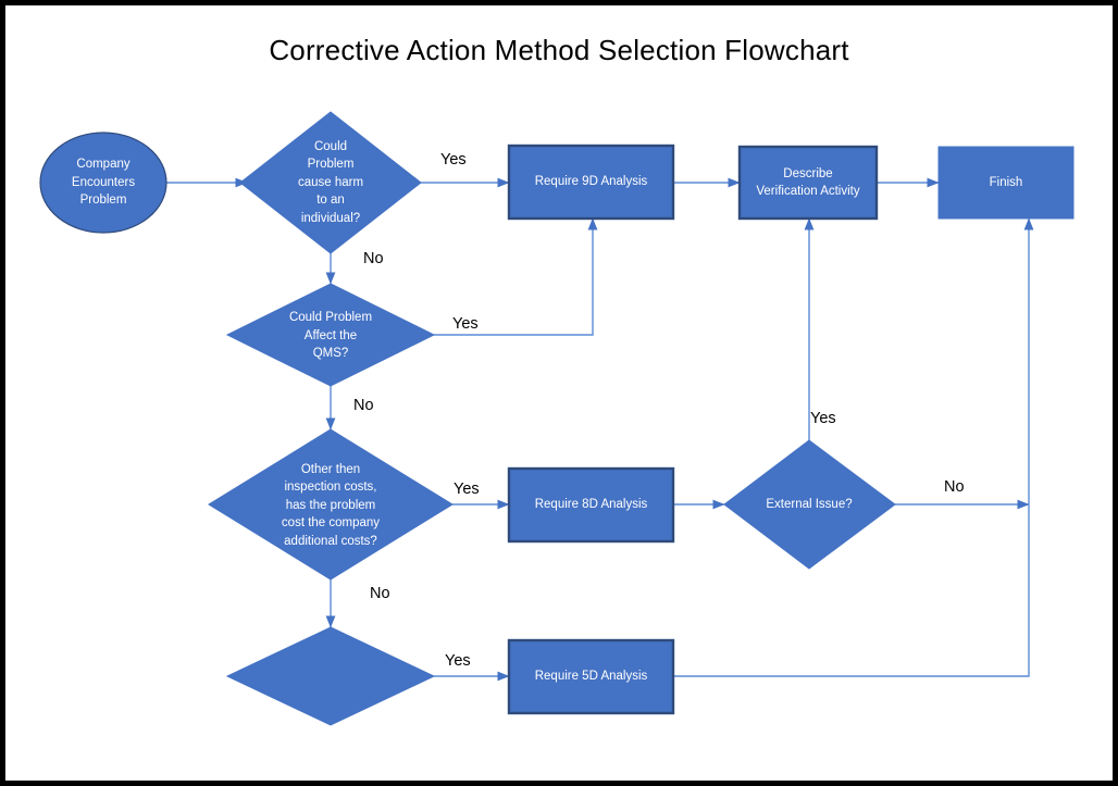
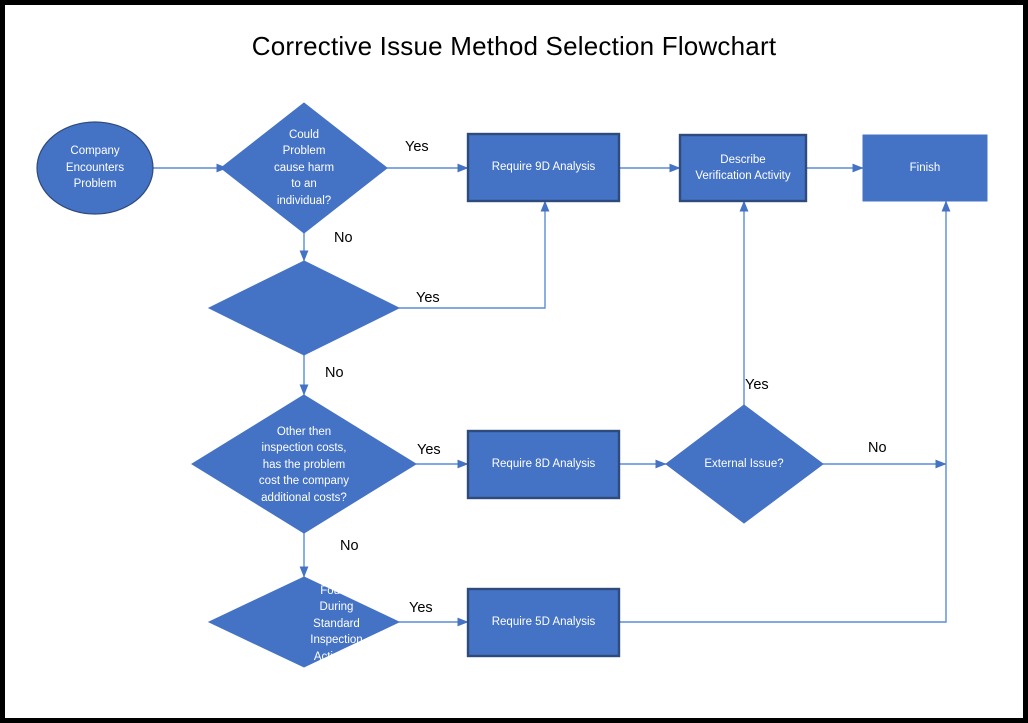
- Corrective Action Method Selection Flowchart
+ Corrective Issue Method Selection Flowchart
  Company
  Encounters
  Problem
  Could
  Problem
  cause harm
  to an
  individual?
- Could Problem
- Affect the
- QMS?
  Other then
  inspection costs,
  has the problem
  cost the company
  additional costs?
+ Found During
+ Standard
+ Inspection
+ Activities
  Require 9D Analysis
  Require 8D Analysis
  Require 5D Analysis
  External Issue?
  Describe
  Verification Activity
  Finish
  Yes
  No
  Yes
  No
  Yes
  No
  Yes
  Yes
  No
